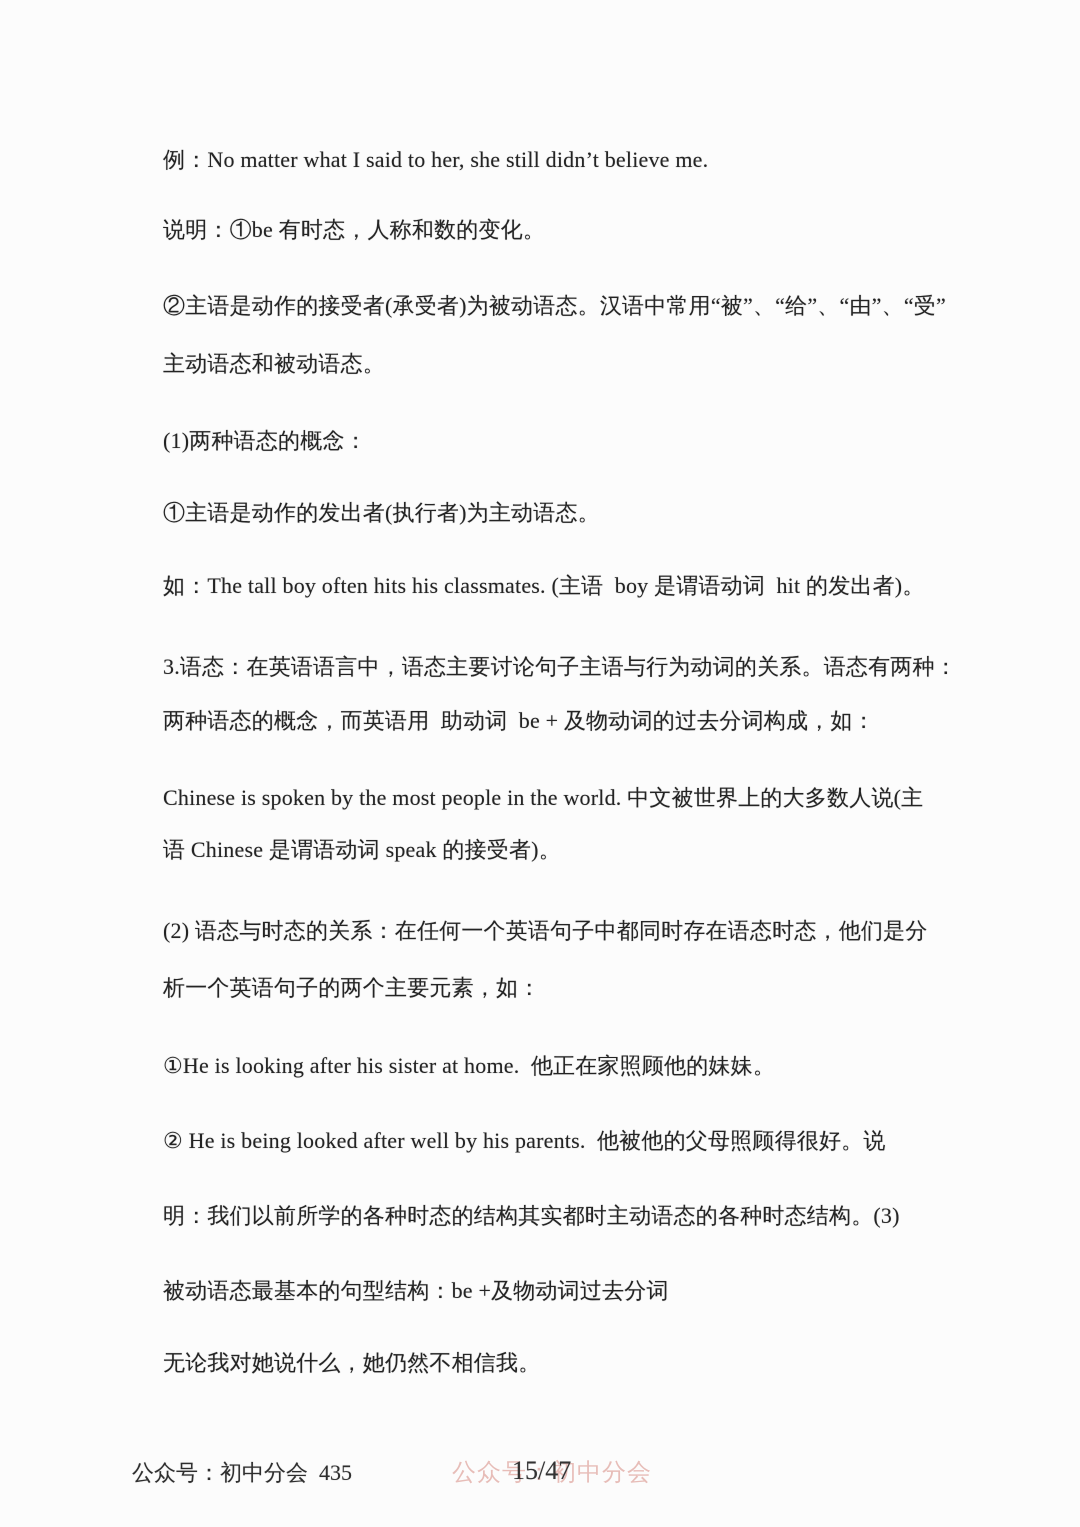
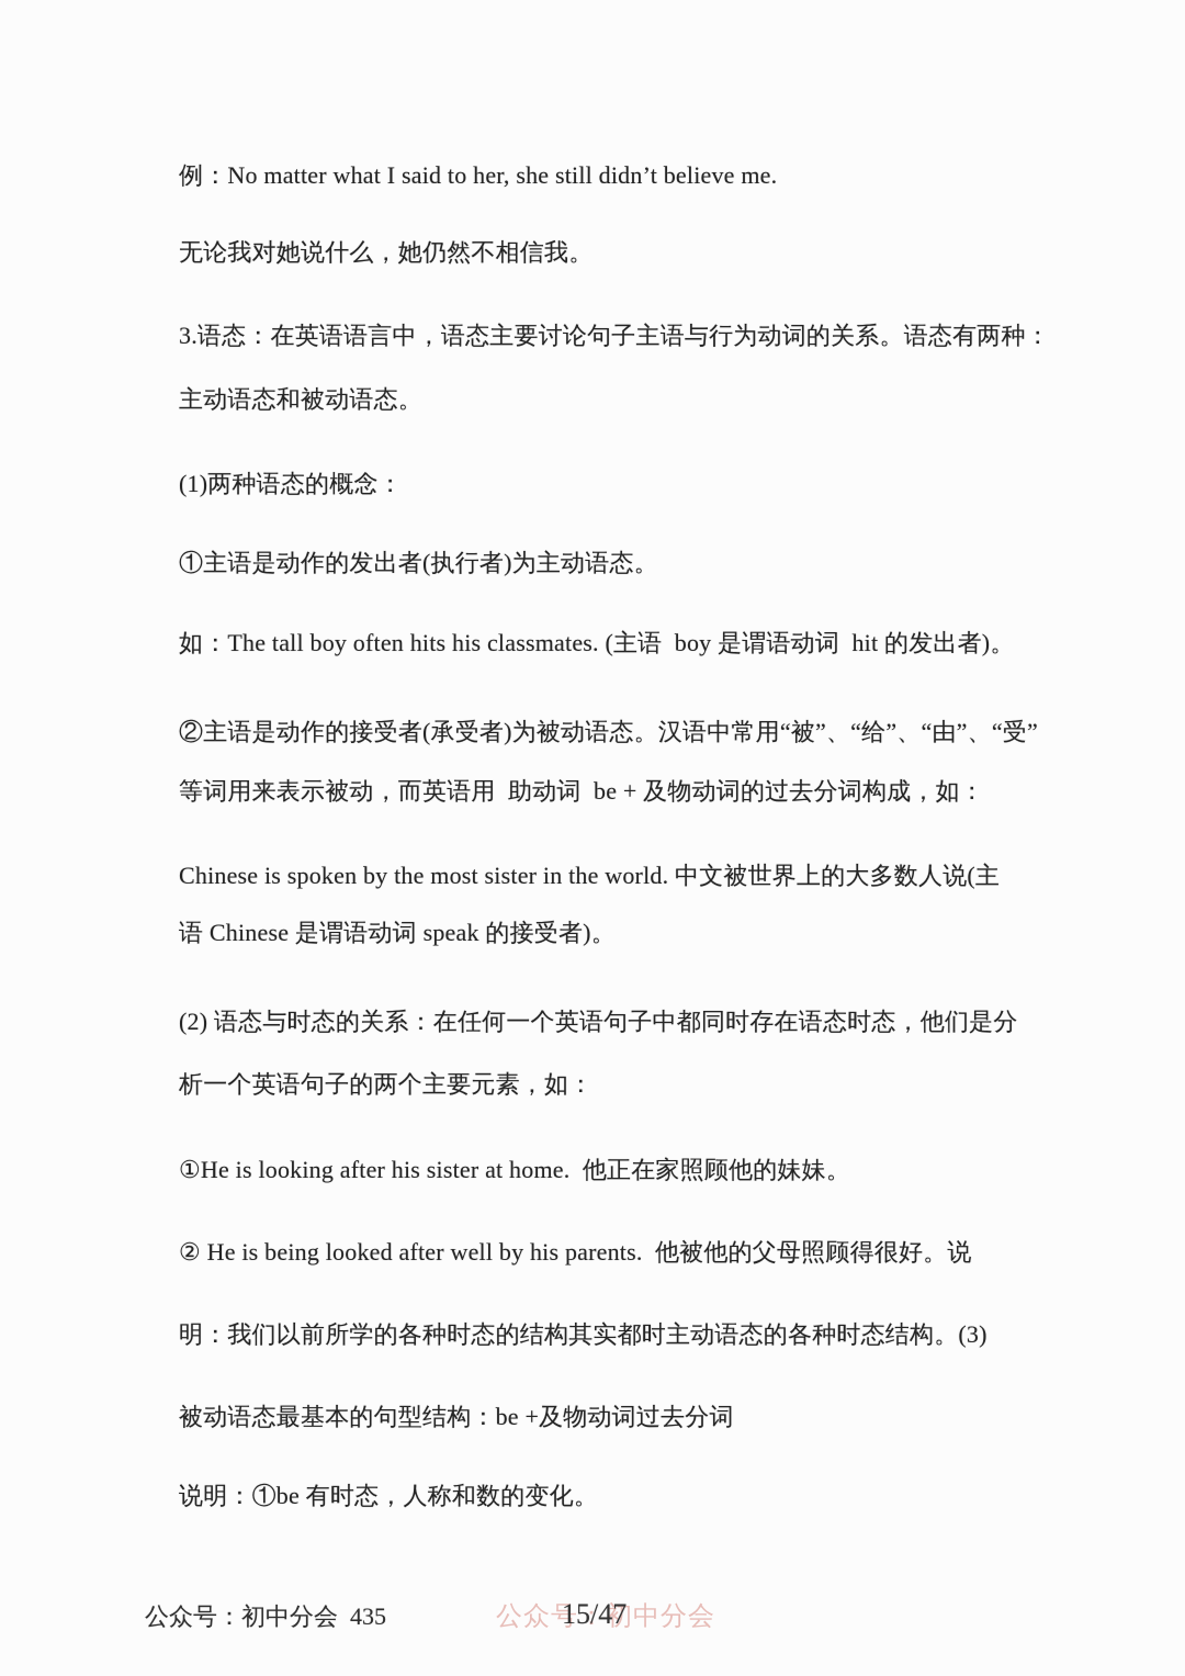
  例：No matter what I said to her, she still didn’t believe me.
- 说明：①be 有时态，人称和数的变化。
+ 无论我对她说什么，她仍然不相信我。
- ②主语是动作的接受者(承受者)为被动语态。汉语中常用“被”、“给”、“由”、“受”
+ 3.语态：在英语语言中，语态主要讨论句子主语与行为动词的关系。语态有两种：
  主动语态和被动语态。
  (1)两种语态的概念：
  ①主语是动作的发出者(执行者)为主动语态。
  如：The tall boy often hits his classmates. (主语 boy 是谓语动词 hit 的发出者)。
- 3.语态：在英语语言中，语态主要讨论句子主语与行为动词的关系。语态有两种：
+ ②主语是动作的接受者(承受者)为被动语态。汉语中常用“被”、“给”、“由”、“受”
- 两种语态的概念，而英语用 助动词 be + 及物动词的过去分词构成，如：
+ 等词用来表示被动，而英语用 助动词 be + 及物动词的过去分词构成，如：
- Chinese is spoken by the most people in the world. 中文被世界上的大多数人说(主
+ Chinese is spoken by the most sister in the world. 中文被世界上的大多数人说(主
  语 Chinese 是谓语动词 speak 的接受者)。
  (2) 语态与时态的关系：在任何一个英语句子中都同时存在语态时态，他们是分
  析一个英语句子的两个主要元素，如：
  ①He is looking after his sister at home. 他正在家照顾他的妹妹。
  ② He is being looked after well by his parents. 他被他的父母照顾得很好。说
  明：我们以前所学的各种时态的结构其实都时主动语态的各种时态结构。(3)
  被动语态最基本的句型结构：be +及物动词过去分词
- 无论我对她说什么，她仍然不相信我。
+ 说明：①be 有时态，人称和数的变化。
  公众号：初中分会 435
  公众号：初中分会
  15/47
